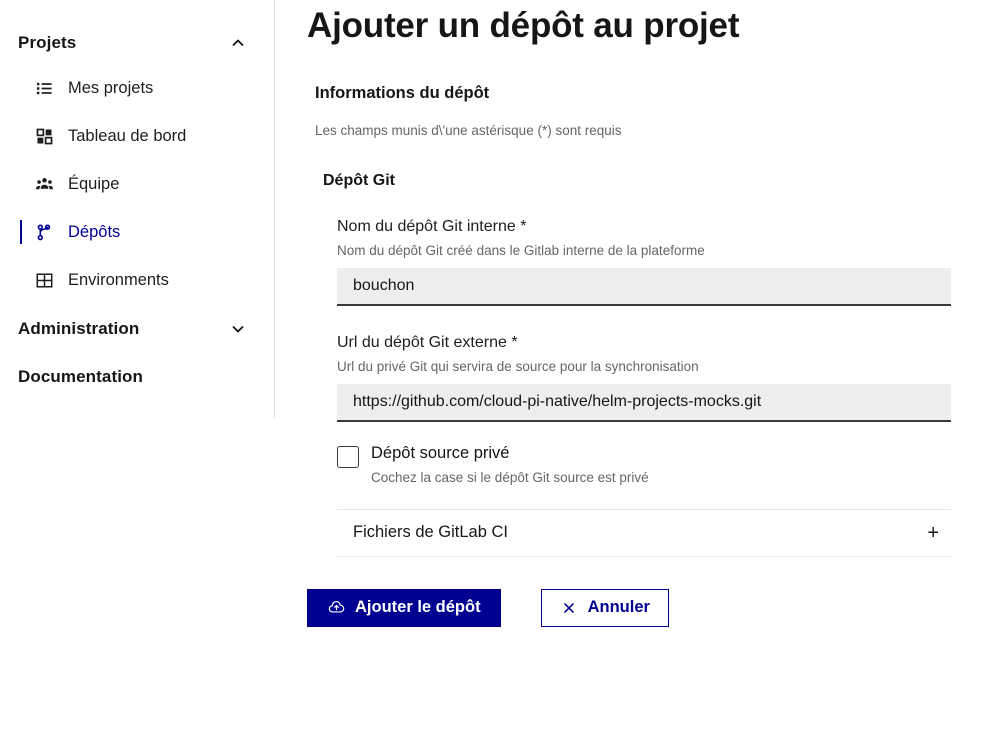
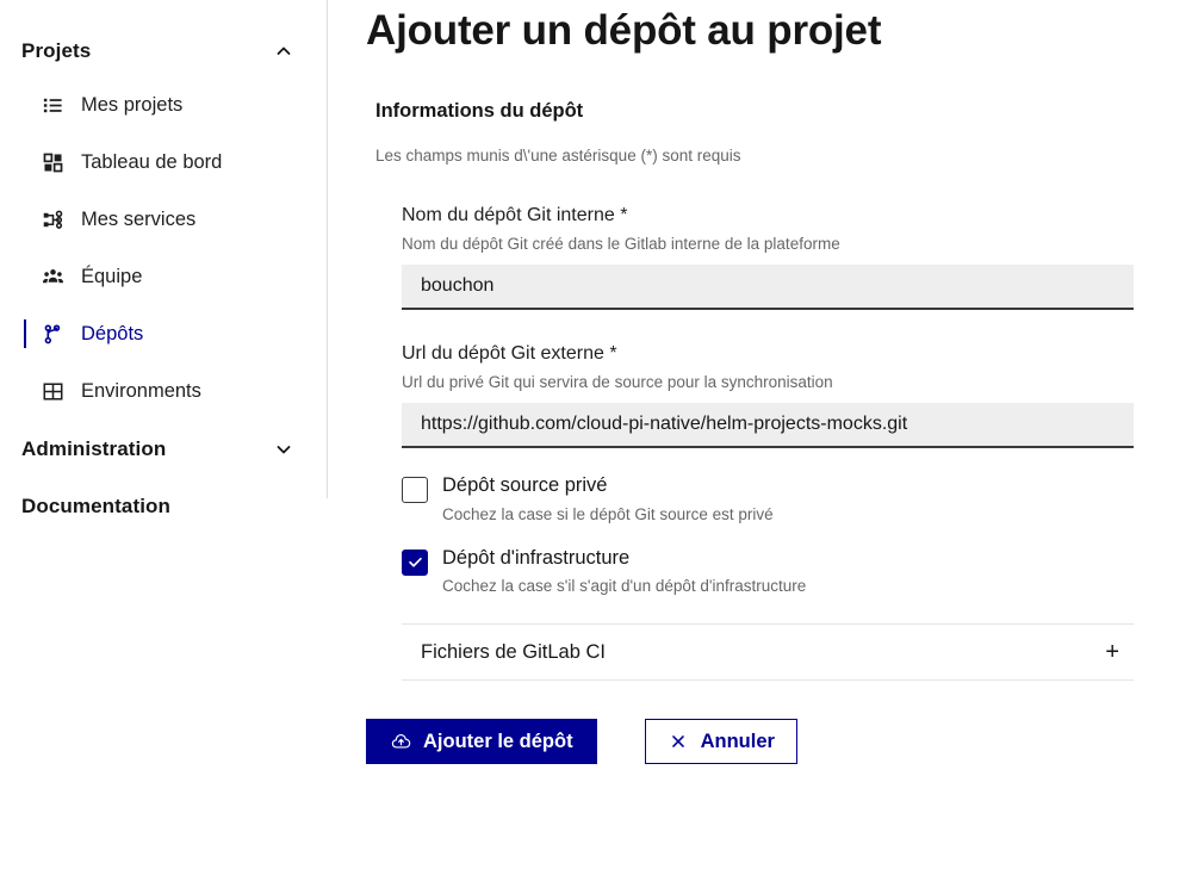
  Projets
  Mes projets
  Tableau de bord
+ Mes services
  Équipe
  Dépôts
  Environments
  Administration
  Documentation
  Ajouter un dépôt au projet
  Informations du dépôt
  Les champs munis d\'une astérisque (*) sont requis
- Dépôt Git
  Nom du dépôt Git interne *
  Nom du dépôt Git créé dans le Gitlab interne de la plateforme
  bouchon
  Url du dépôt Git externe *
  Url du privé Git qui servira de source pour la synchronisation
  https://github.com/cloud-pi-native/helm-projects-mocks.git
  Dépôt source privé
  Cochez la case si le dépôt Git source est privé
+ Dépôt d'infrastructure
+ Cochez la case s'il s'agit d'un dépôt d'infrastructure
  Fichiers de GitLab CI
  +
  Ajouter le dépôt
  Annuler
